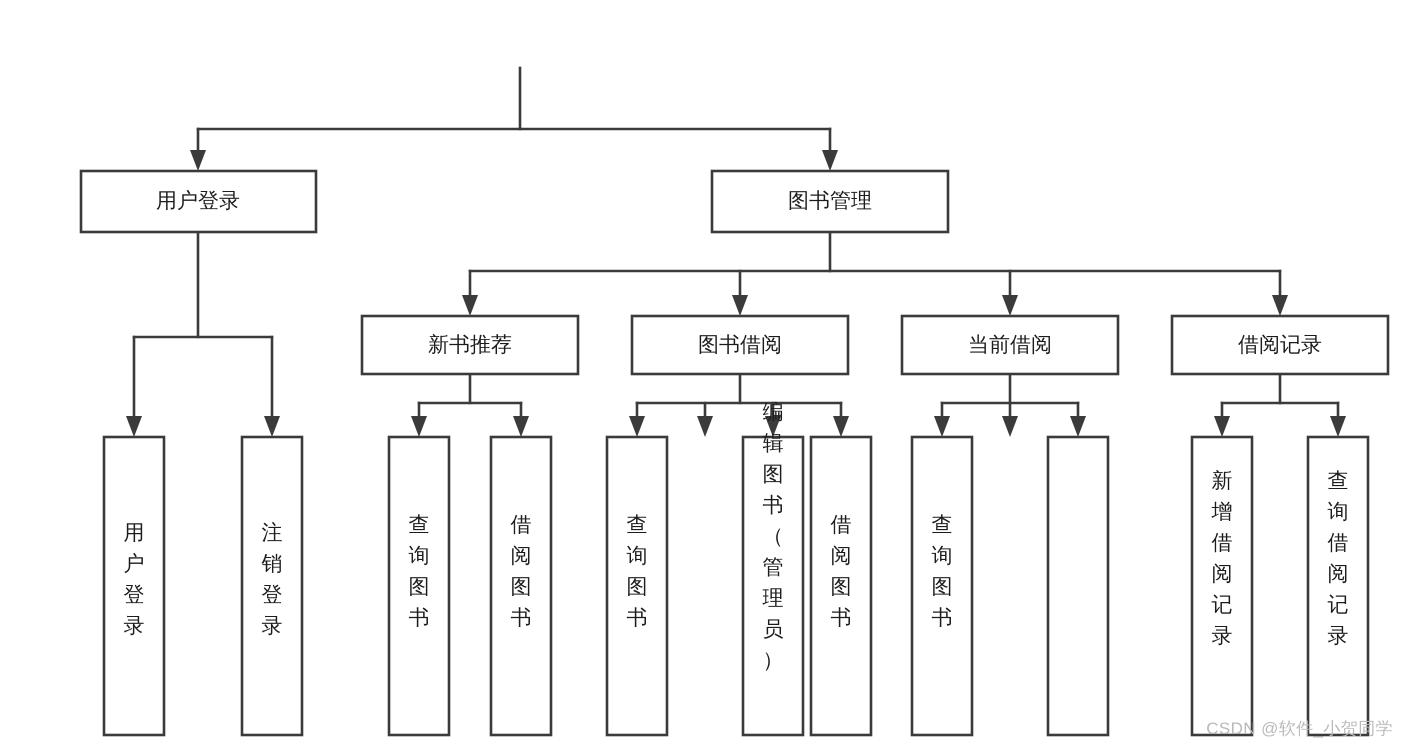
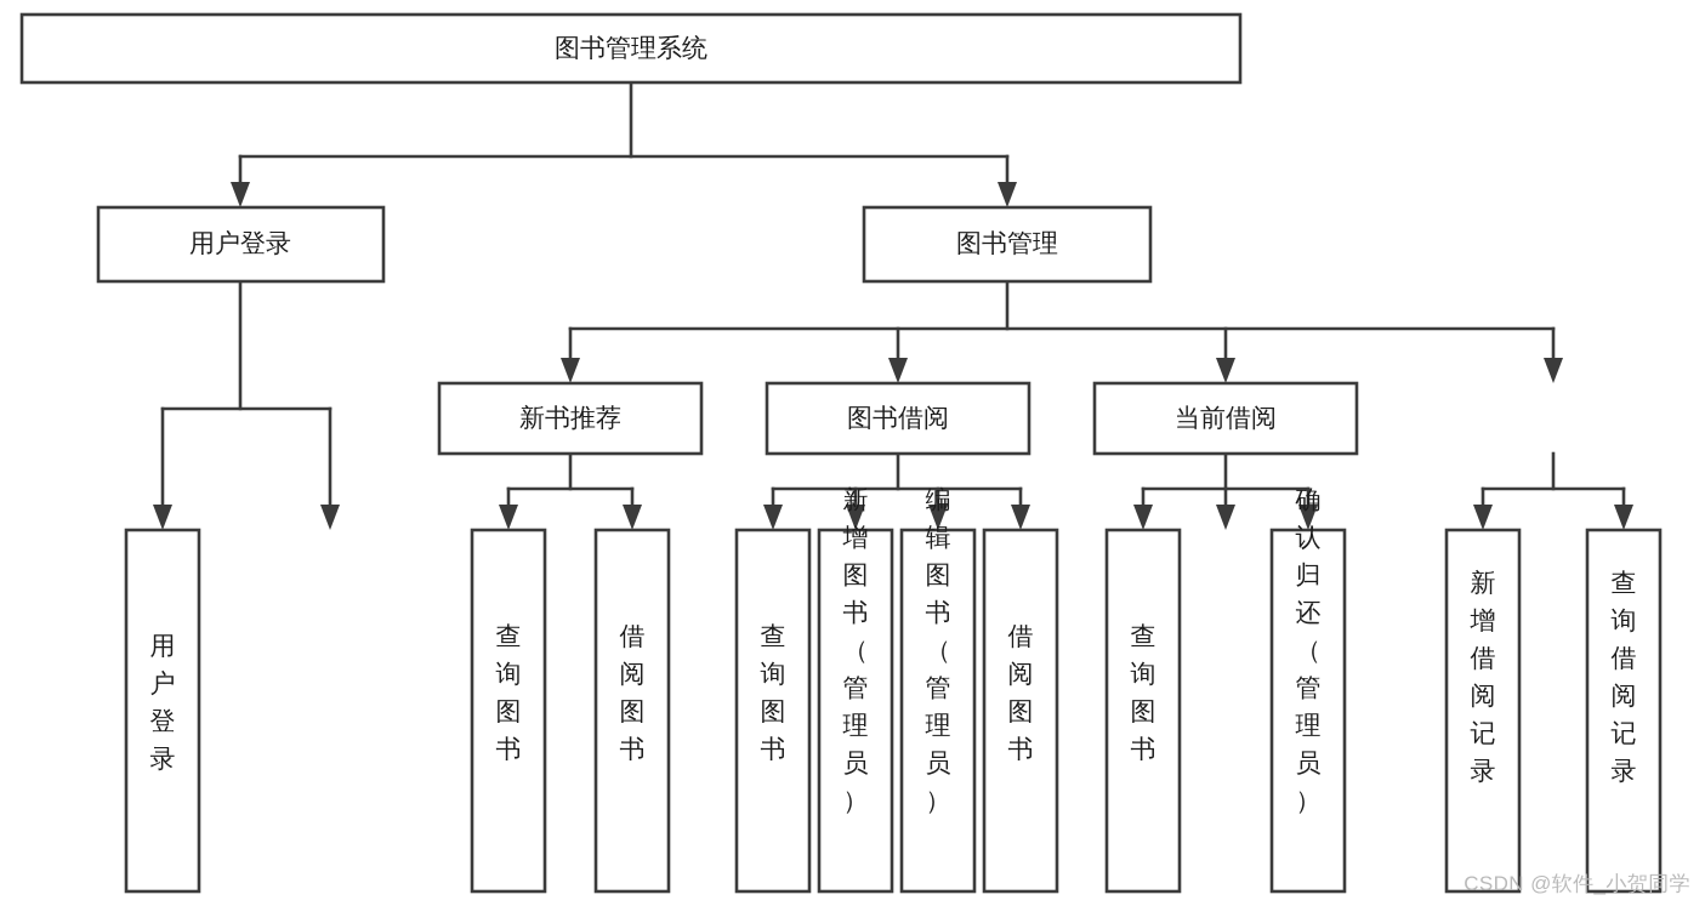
+ 图书管理系统
  用户登录
  图书管理
  新书推荐
  图书借阅
  当前借阅
- 借阅记录
  用户登录
- 注销登录
  查询图书
  借阅图书
  查询图书
+ 新增图书（管理员）
  编辑图书（管理员）
  借阅图书
  查询图书
+ 确认归还（管理员）
  新增借阅记录
  查询借阅记录
  CSDN @软件_小贺同学
